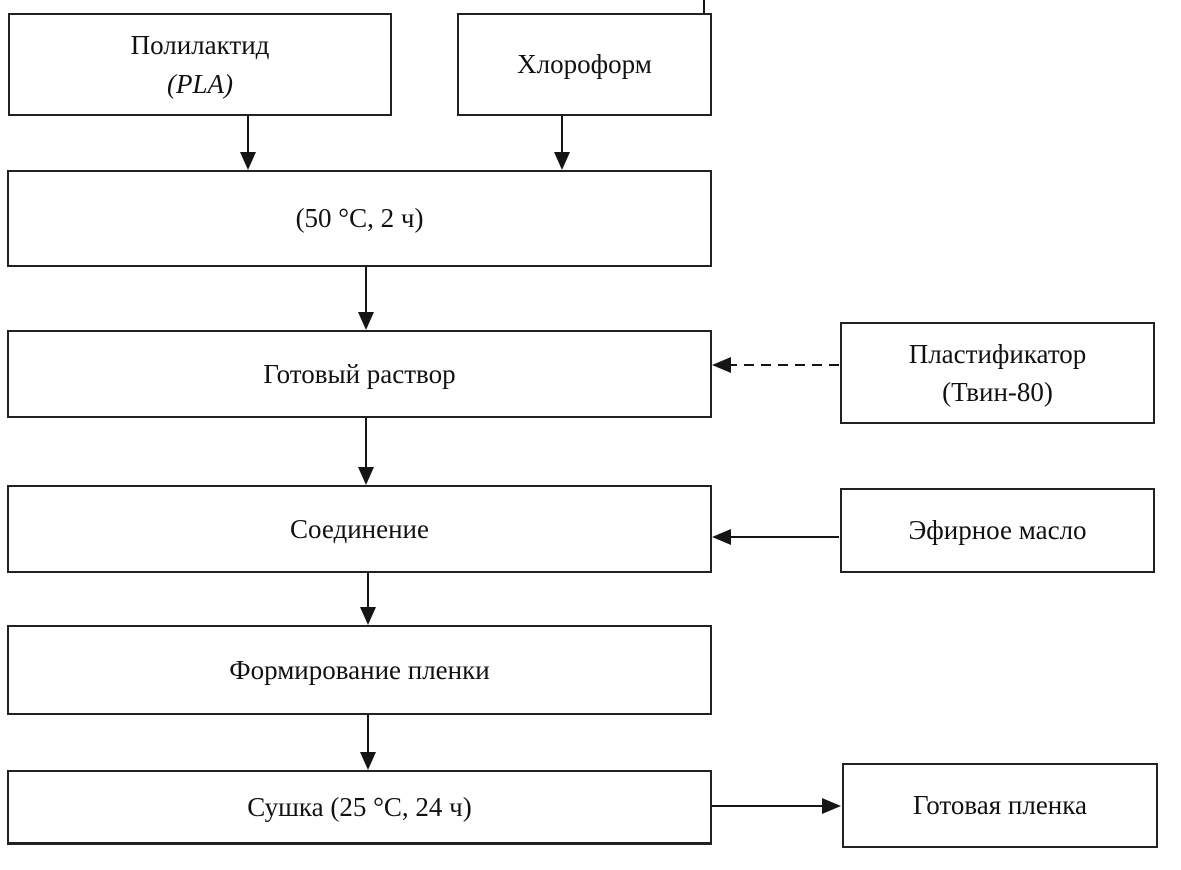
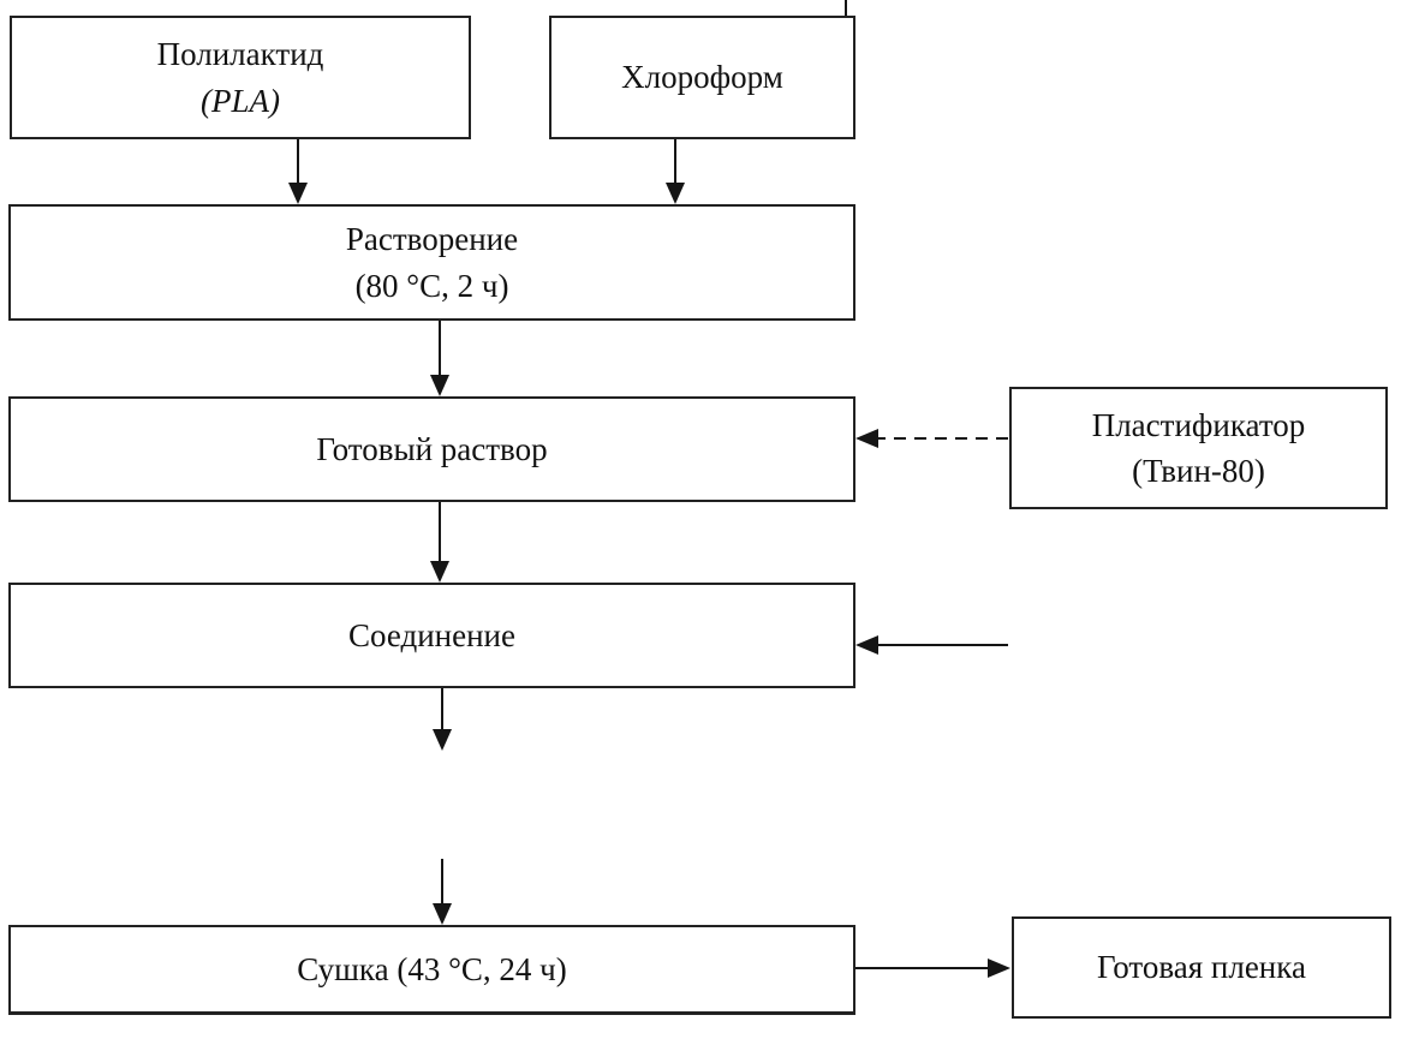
  Полилактид
  (PLA)
  Хлороформ
+ Растворение
- (50 °С, 2 ч)
+ (80 °С, 2 ч)
  Готовый раствор
  Пластификатор
  (Твин-80)
  Соединение
- Эфирное масло
- Формирование пленки
- Сушка (25 °С, 24 ч)
+ Сушка (43 °С, 24 ч)
  Готовая пленка
